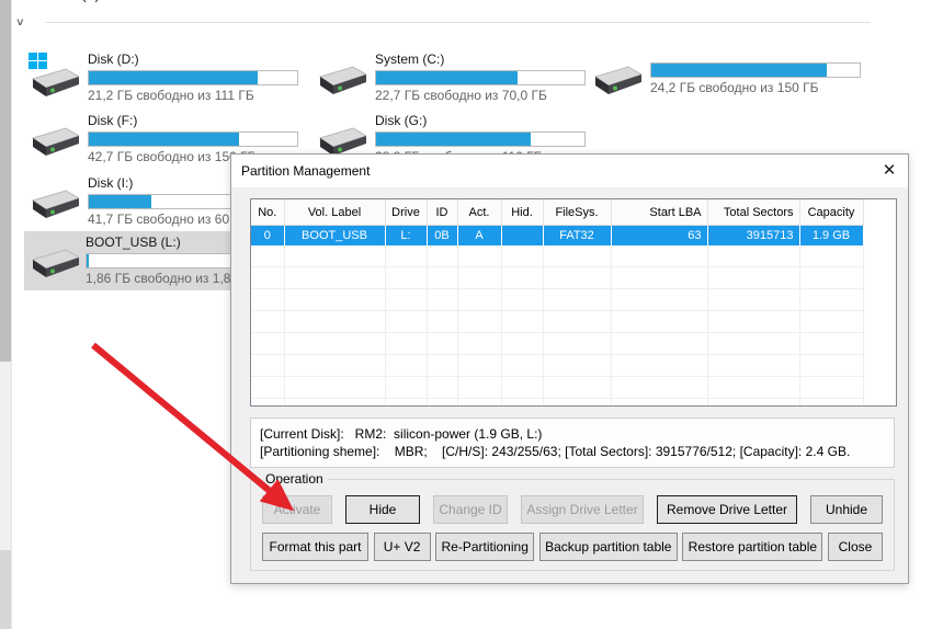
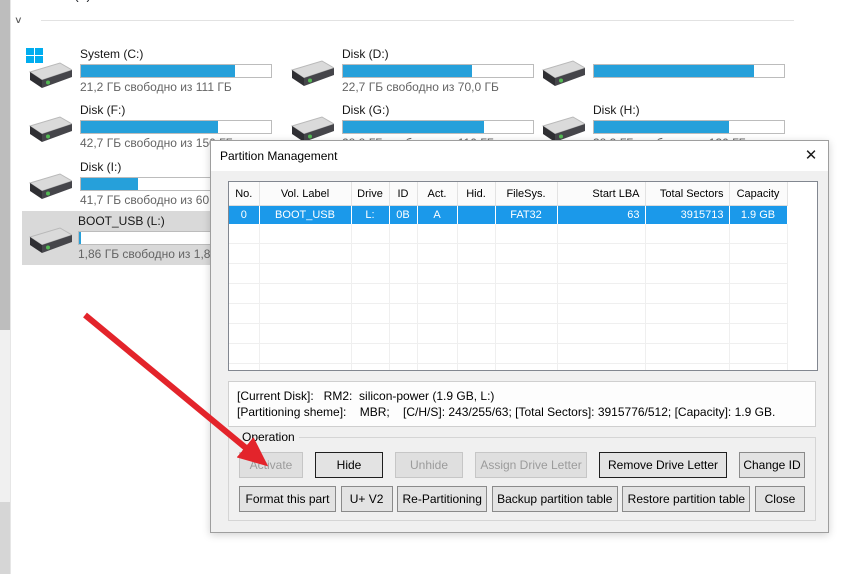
  ∨
- Disk (D:)
+ System (C:)
  21,2 ГБ свободно из 111 ГБ
- System (C:)
+ Disk (D:)
  22,7 ГБ свободно из 70,0 ГБ
- 24,2 ГБ свободно из 150 ГБ
  Disk (F:)
  42,7 ГБ свободно из 15
  Disk (G:)
+ Disk (H:)
  Disk (I:)
  41,7 ГБ свободно из 60
  BOOT_USB (L:)
  1,86 ГБ свободно из 1,8
  Partition Management
  ✕
  No.	Vol. Label	Drive	ID	Act.	Hid.	FileSys.	Start LBA	Total Sectors	Capacity
  0	BOOT_USB	L:	0B	A		FAT32	63	3915713	1.9 GB
  [Current Disk]: RM2: silicon-power (1.9 GB, L:)
- [Partitioning sheme]: MBR; [C/H/S]: 243/255/63; [Total Sectors]: 3915776/512; [Capacity]: 2.4 GB.
+ [Partitioning sheme]: MBR; [C/H/S]: 243/255/63; [Total Sectors]: 3915776/512; [Capacity]: 1.9 GB.
  Operation
  Activate
  Hide
- Change ID
+ Unhide
  Assign Drive Letter
  Remove Drive Letter
- Unhide
+ Change ID
  Format this part
  U+ V2
  Re-Partitioning
  Backup partition table
  Restore partition table
  Close
